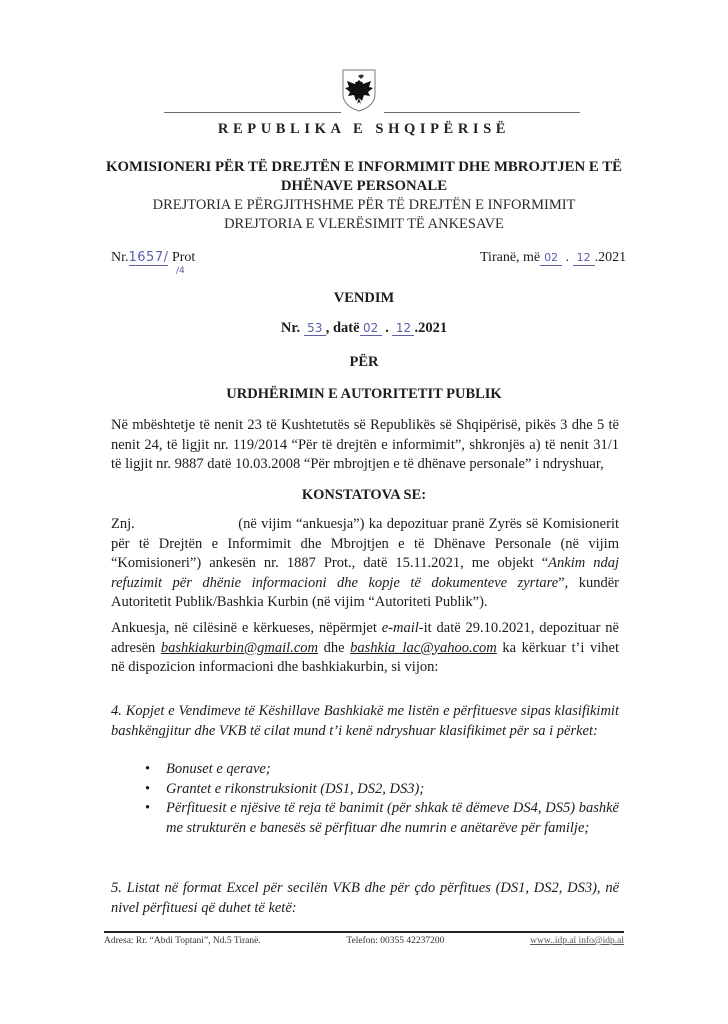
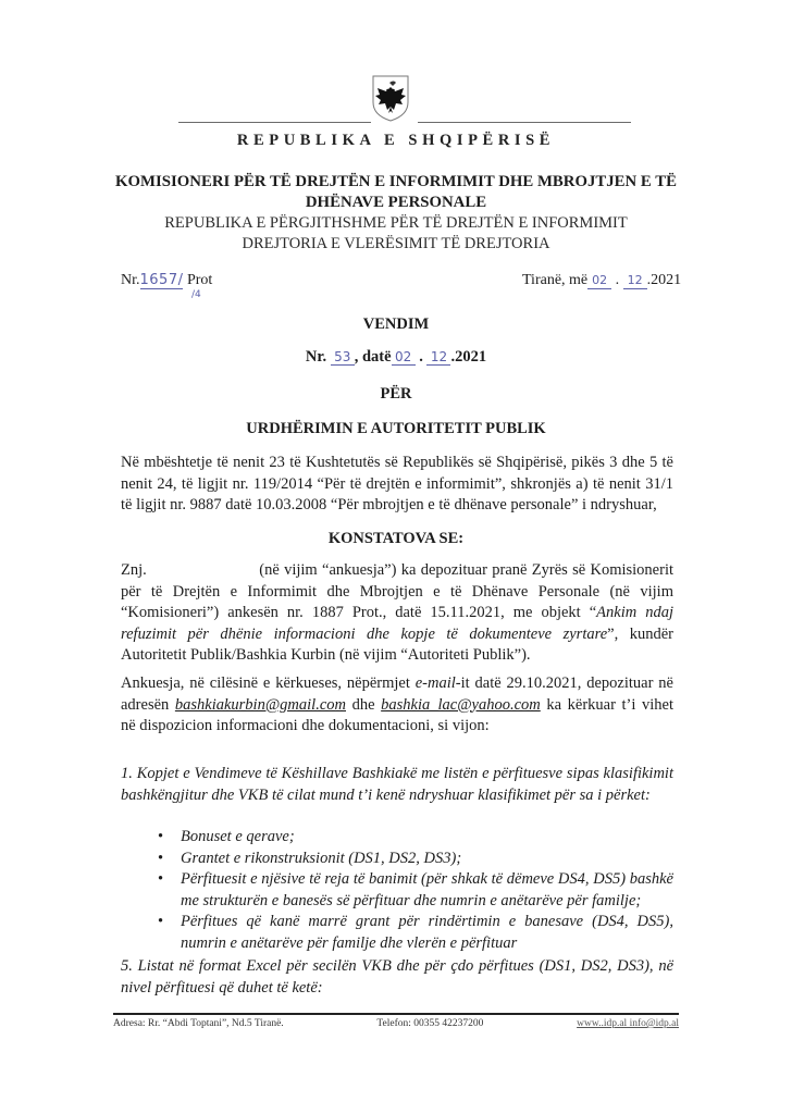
  REPUBLIKA E SHQIPËRISË
  KOMISIONERI PËR TË DREJTËN E INFORMIMIT DHE MBROJTJEN E TË
  DHËNAVE PERSONALE
- DREJTORIA E PËRGJITHSHME PËR TË DREJTËN E INFORMIMIT
+ REPUBLIKA E PËRGJITHSHME PËR TË DREJTËN E INFORMIMIT
- DREJTORIA E VLERËSIMIT TË ANKESAVE
+ DREJTORIA E VLERËSIMIT TË DREJTORIA
  Nr.1657/ Prot
  /4
  Tiranë, më 02 . 12 .2021
  VENDIM
  Nr. 53 , datë 02 . 12 .2021
  PËR
  URDHËRIMIN E AUTORITETIT PUBLIK
  Në mbështetje të nenit 23 të Kushtetutës së Republikës së Shqipërisë, pikës 3 dhe 5 të nenit 24, të ligjit nr. 119/2014 “Për të drejtën e informimit”, shkronjës a) të nenit 31/1 të ligjit nr. 9887 datë 10.03.2008 “Për mbrojtjen e të dhënave personale” i ndryshuar,
  KONSTATOVA SE:
  Znj. (në vijim “ankuesja”) ka depozituar pranë Zyrës së Komisionerit për të Drejtën e Informimit dhe Mbrojtjen e të Dhënave Personale (në vijim “Komisioneri”) ankesën nr. 1887 Prot., datë 15.11.2021, me objekt “Ankim ndaj refuzimit për dhënie informacioni dhe kopje të dokumenteve zyrtare”, kundër Autoritetit Publik/Bashkia Kurbin (në vijim “Autoriteti Publik”).
- Ankuesja, në cilësinë e kërkueses, nëpërmjet e-mail-it datë 29.10.2021, depozituar në adresën bashkiakurbin@gmail.com dhe bashkia_lac@yahoo.com ka kërkuar t’i vihet në dispozicion informacioni dhe bashkiakurbin, si vijon:
+ Ankuesja, në cilësinë e kërkueses, nëpërmjet e-mail-it datë 29.10.2021, depozituar në adresën bashkiakurbin@gmail.com dhe bashkia_lac@yahoo.com ka kërkuar t’i vihet në dispozicion informacioni dhe dokumentacioni, si vijon:
- 4. Kopjet e Vendimeve të Këshillave Bashkiakë me listën e përfituesve sipas klasifikimit bashkëngjitur dhe VKB të cilat mund t’i kenë ndryshuar klasifikimet për sa i përket:
+ 1. Kopjet e Vendimeve të Këshillave Bashkiakë me listën e përfituesve sipas klasifikimit bashkëngjitur dhe VKB të cilat mund t’i kenë ndryshuar klasifikimet për sa i përket:
  Bonuset e qerave;
  Grantet e rikonstruksionit (DS1, DS2, DS3);
  Përfituesit e njësive të reja të banimit (për shkak të dëmeve DS4, DS5) bashkë me strukturën e banesës së përfituar dhe numrin e anëtarëve për familje;
+ Përfitues që kanë marrë grant për rindërtimin e banesave (DS4, DS5), numrin e anëtarëve për familje dhe vlerën e përfituar
  5. Listat në format Excel për secilën VKB dhe për çdo përfitues (DS1, DS2, DS3), në nivel përfituesi që duhet të ketë:
  Adresa: Rr. “Abdi Toptani”, Nd.5 Tiranë.
  Telefon: 00355 42237200
  www..idp.al info@idp.al
